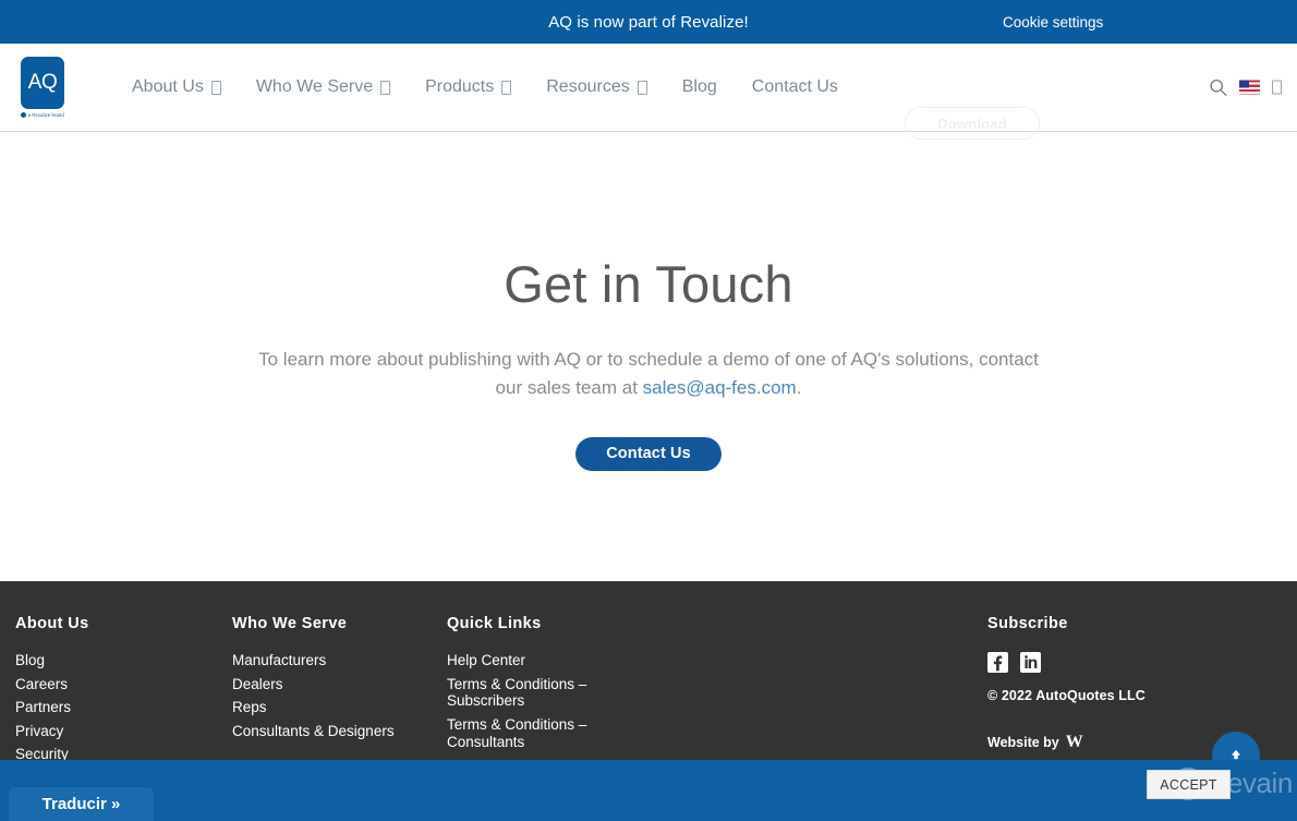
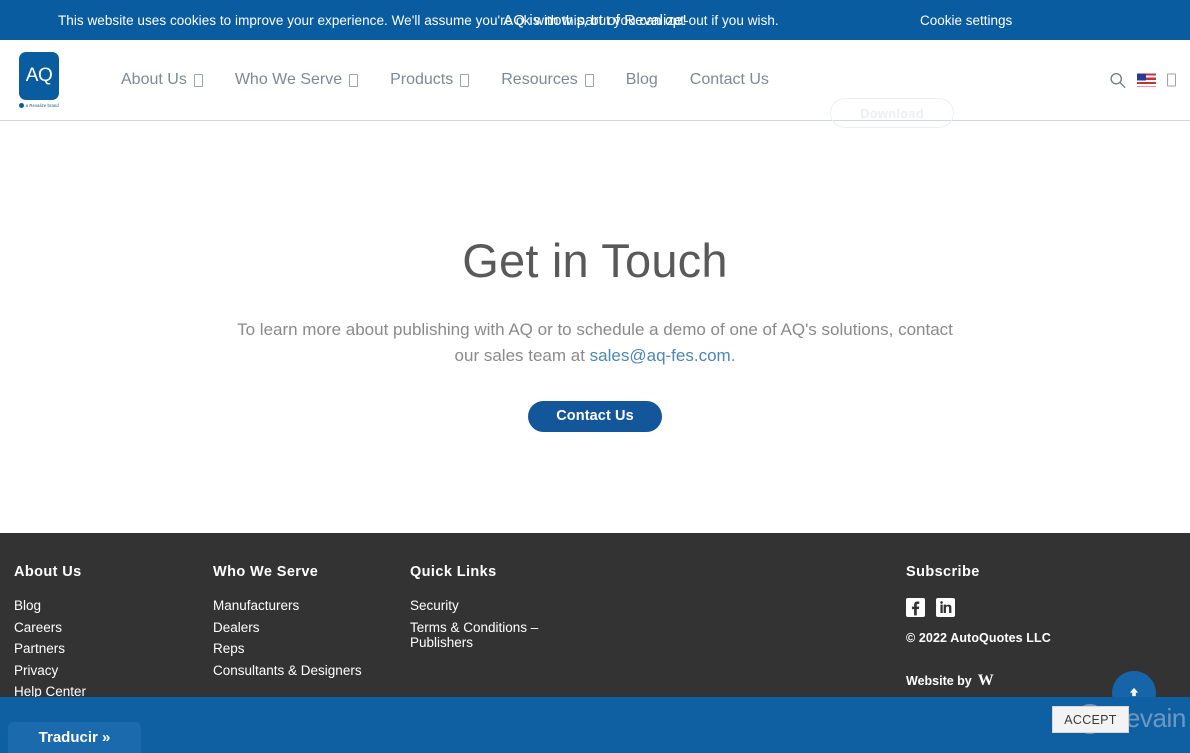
  AQ is now part of Revalize!
  AQ
  About Us
  Who We Serve
  Products
  Resources
  Blog
  Contact Us
  Download
  Get in Touch
  To learn more about publishing with AQ or to schedule a demo of one of AQ's solutions, contact our sales team at sales@aq-fes.com.
  Contact Us
  About Us
  Blog
  Careers
  Partners
  Privacy
- Security
+ Help Center
  Who We Serve
  Manufacturers
  Dealers
  Reps
  Consultants & Designers
  Quick Links
- Help Center
+ Security
- Terms & Conditions – Subscribers
- Terms & Conditions – Consultants
+ Terms & Conditions – Publishers
  Subscribe
  © 2022 AutoQuotes LLC
  Website by
  W
+ This website uses cookies to improve your experience. We'll assume you're ok with this, but you can opt-out if you wish.
  Cookie settings
  ACCEPT
  Traducir »
  evain
